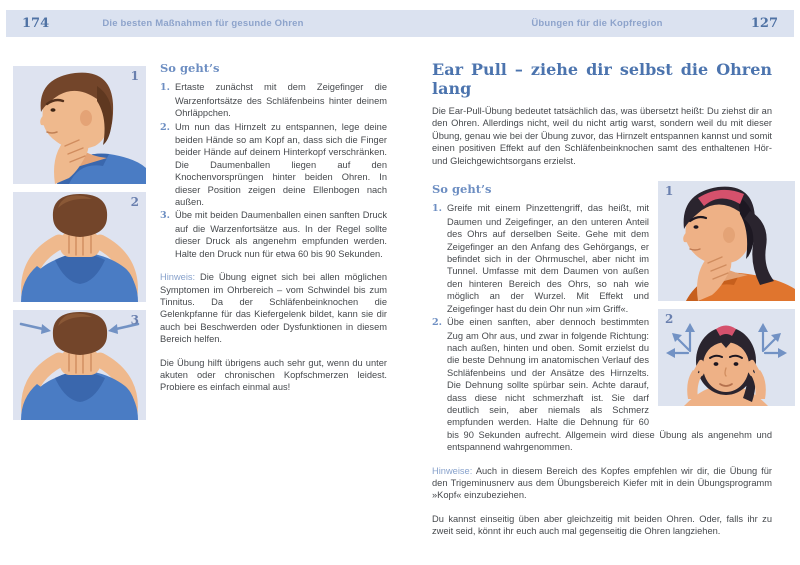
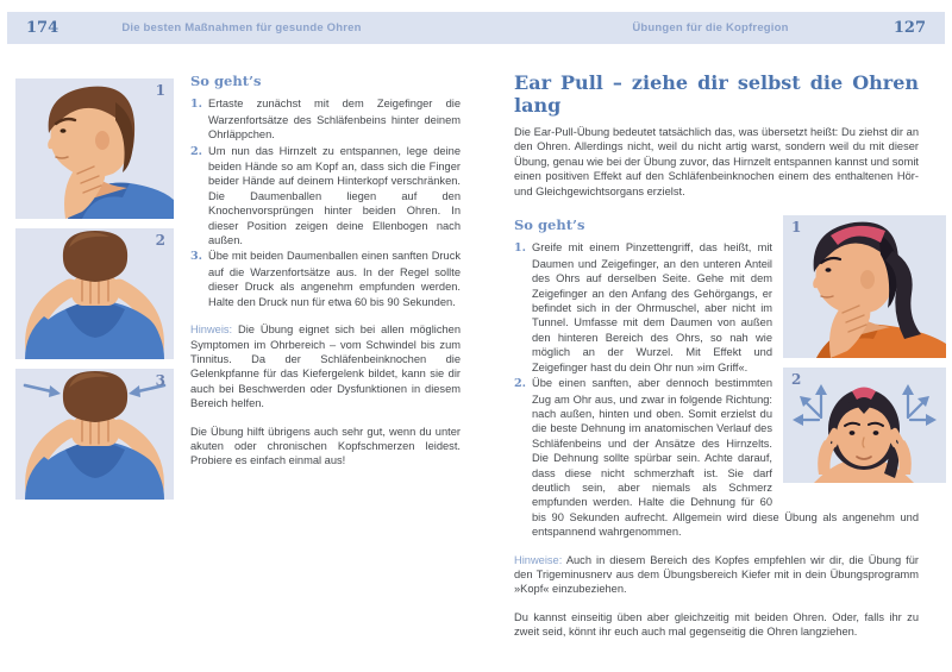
  174
  Die besten Maßnahmen für gesunde Ohren
  Übungen für die Kopfregion
  127
  1
  2
  3
  So geht’s
  1. Ertaste zunächst mit dem Zeigefinger die Warzenfortsätze des Schläfenbeins hinter deinem Ohrläppchen.
  2. Um nun das Hirnzelt zu entspannen, lege deine beiden Hände so am Kopf an, dass sich die Finger beider Hände auf deinem Hinterkopf verschränken. Die Daumenballen liegen auf den Knochenvorsprüngen hinter beiden Ohren. In dieser Position zeigen deine Ellenbogen nach außen.
  3. Übe mit beiden Daumenballen einen sanften Druck auf die Warzenfortsätze aus. In der Regel sollte dieser Druck als angenehm empfunden werden. Halte den Druck nun für etwa 60 bis 90 Sekunden.
  Hinweis: Die Übung eignet sich bei allen möglichen Symptomen im Ohrbereich – vom Schwindel bis zum Tinnitus. Da der Schläfenbeinknochen die Gelenkpfanne für das Kiefergelenk bildet, kann sie dir auch bei Beschwerden oder Dysfunktionen in diesem Bereich helfen.
  Die Übung hilft übrigens auch sehr gut, wenn du unter akuten oder chronischen Kopfschmerzen leidest. Probiere es einfach einmal aus!
  Ear Pull – ziehe dir selbst die Ohren lang
- Die Ear-Pull-Übung bedeutet tatsächlich das, was übersetzt heißt: Du ziehst dir an den Ohren. Allerdings nicht, weil du nicht artig warst, sondern weil du mit dieser Übung, genau wie bei der Übung zuvor, das Hirnzelt entspannen kannst und somit einen positiven Effekt auf den Schläfenbeinknochen samt des enthaltenen Hör- und Gleichgewichtsorgans erzielst.
+ Die Ear-Pull-Übung bedeutet tatsächlich das, was übersetzt heißt: Du ziehst dir an den Ohren. Allerdings nicht, weil du nicht artig warst, sondern weil du mit dieser Übung, genau wie bei der Übung zuvor, das Hirnzelt entspannen kannst und somit einen positiven Effekt auf den Schläfenbeinknochen einem des enthaltenen Hör- und Gleichgewichtsorgans erzielst.
  1
  2
  So geht’s
  1. Greife mit einem Pinzettengriff, das heißt, mit Daumen und Zeigefinger, an den unteren Anteil des Ohrs auf derselben Seite. Gehe mit dem Zeigefinger an den Anfang des Gehörgangs, er befindet sich in der Ohrmuschel, aber nicht im Tunnel. Umfasse mit dem Daumen von außen den hinteren Bereich des Ohrs, so nah wie möglich an der Wurzel. Mit Effekt und Zeigefinger hast du dein Ohr nun »im Griff«.
  2. Übe einen sanften, aber dennoch bestimmten Zug am Ohr aus, und zwar in folgende Richtung: nach außen, hinten und oben. Somit erzielst du die beste Dehnung im anatomischen Verlauf des Schläfenbeins und der Ansätze des Hirnzelts. Die Dehnung sollte spürbar sein. Achte darauf, dass diese nicht schmerzhaft ist. Sie darf deutlich sein, aber niemals als Schmerz empfunden werden. Halte die Dehnung für 60 bis 90 Sekunden aufrecht. Allgemein wird diese Übung als angenehm und entspannend wahrgenommen.
  Hinweise: Auch in diesem Bereich des Kopfes empfehlen wir dir, die Übung für den Trigeminusnerv aus dem Übungsbereich Kiefer mit in dein Übungsprogramm »Kopf« einzubeziehen.
  Du kannst einseitig üben aber gleichzeitig mit beiden Ohren. Oder, falls ihr zu zweit seid, könnt ihr euch auch mal gegenseitig die Ohren langziehen.
